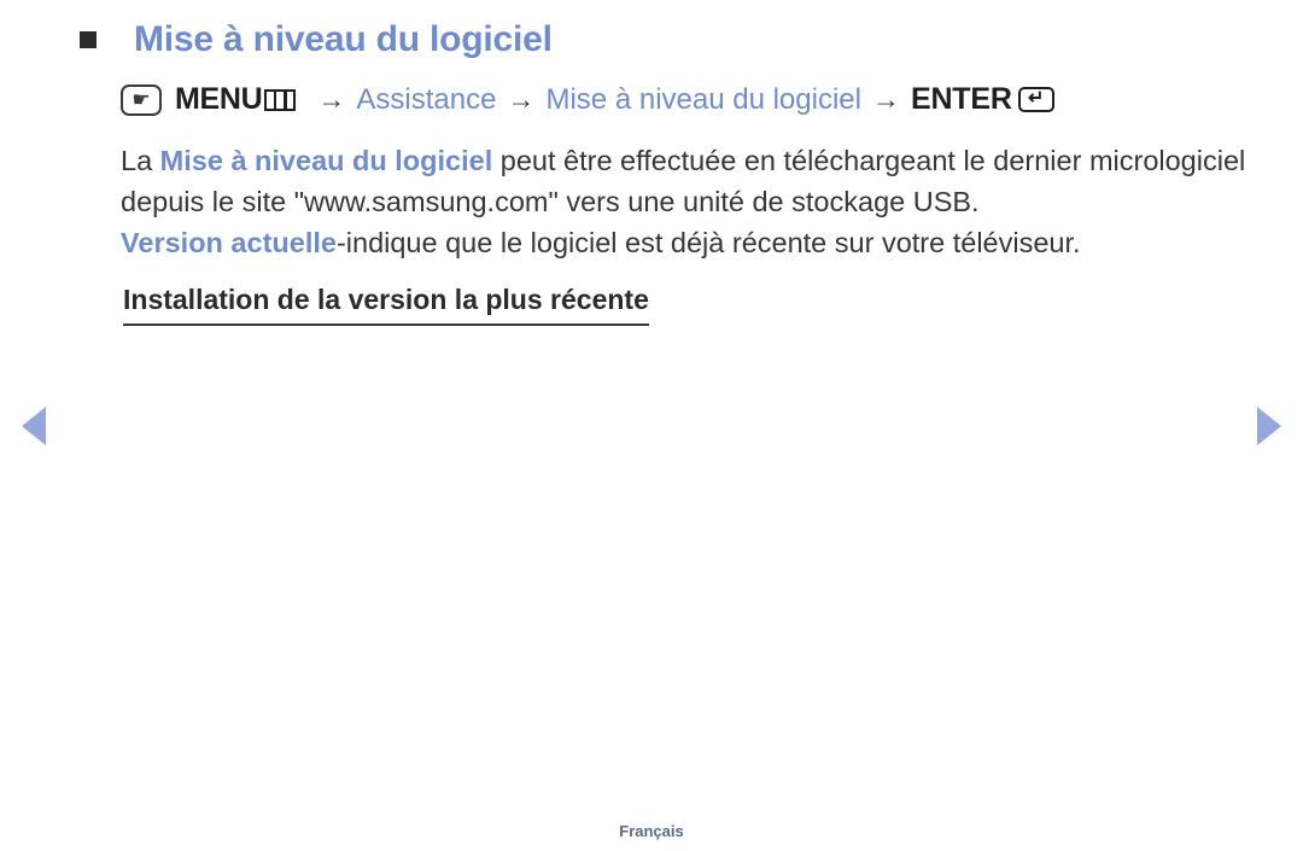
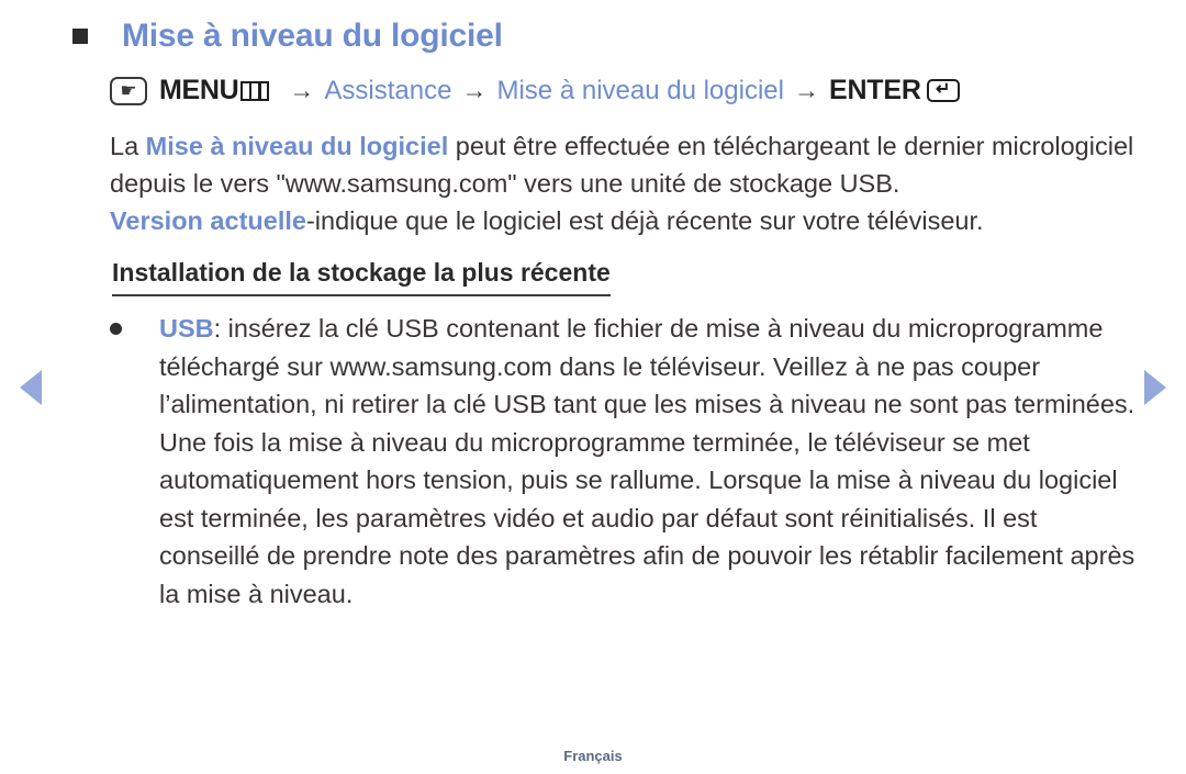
  Mise à niveau du logiciel
  ☛
  MENU
  →
  Assistance
  →
  Mise à niveau du logiciel
  →
  ENTER
  ↵
- La Mise à niveau du logiciel peut être effectuée en téléchargeant le dernier micrologiciel depuis le site "www.samsung.com" vers une unité de stockage USB.
+ La Mise à niveau du logiciel peut être effectuée en téléchargeant le dernier micrologiciel depuis le vers "www.samsung.com" vers une unité de stockage USB.
  Version actuelle-indique que le logiciel est déjà récente sur votre téléviseur.
- Installation de la version la plus récente
+ Installation de la stockage la plus récente
+ USB: insérez la clé USB contenant le fichier de mise à niveau du microprogramme téléchargé sur www.samsung.com dans le téléviseur. Veillez à ne pas couper l’alimentation, ni retirer la clé USB tant que les mises à niveau ne sont pas terminées. Une fois la mise à niveau du microprogramme terminée, le téléviseur se met automatiquement hors tension, puis se rallume. Lorsque la mise à niveau du logiciel est terminée, les paramètres vidéo et audio par défaut sont réinitialisés. Il est conseillé de prendre note des paramètres afin de pouvoir les rétablir facilement après la mise à niveau.
  Français
